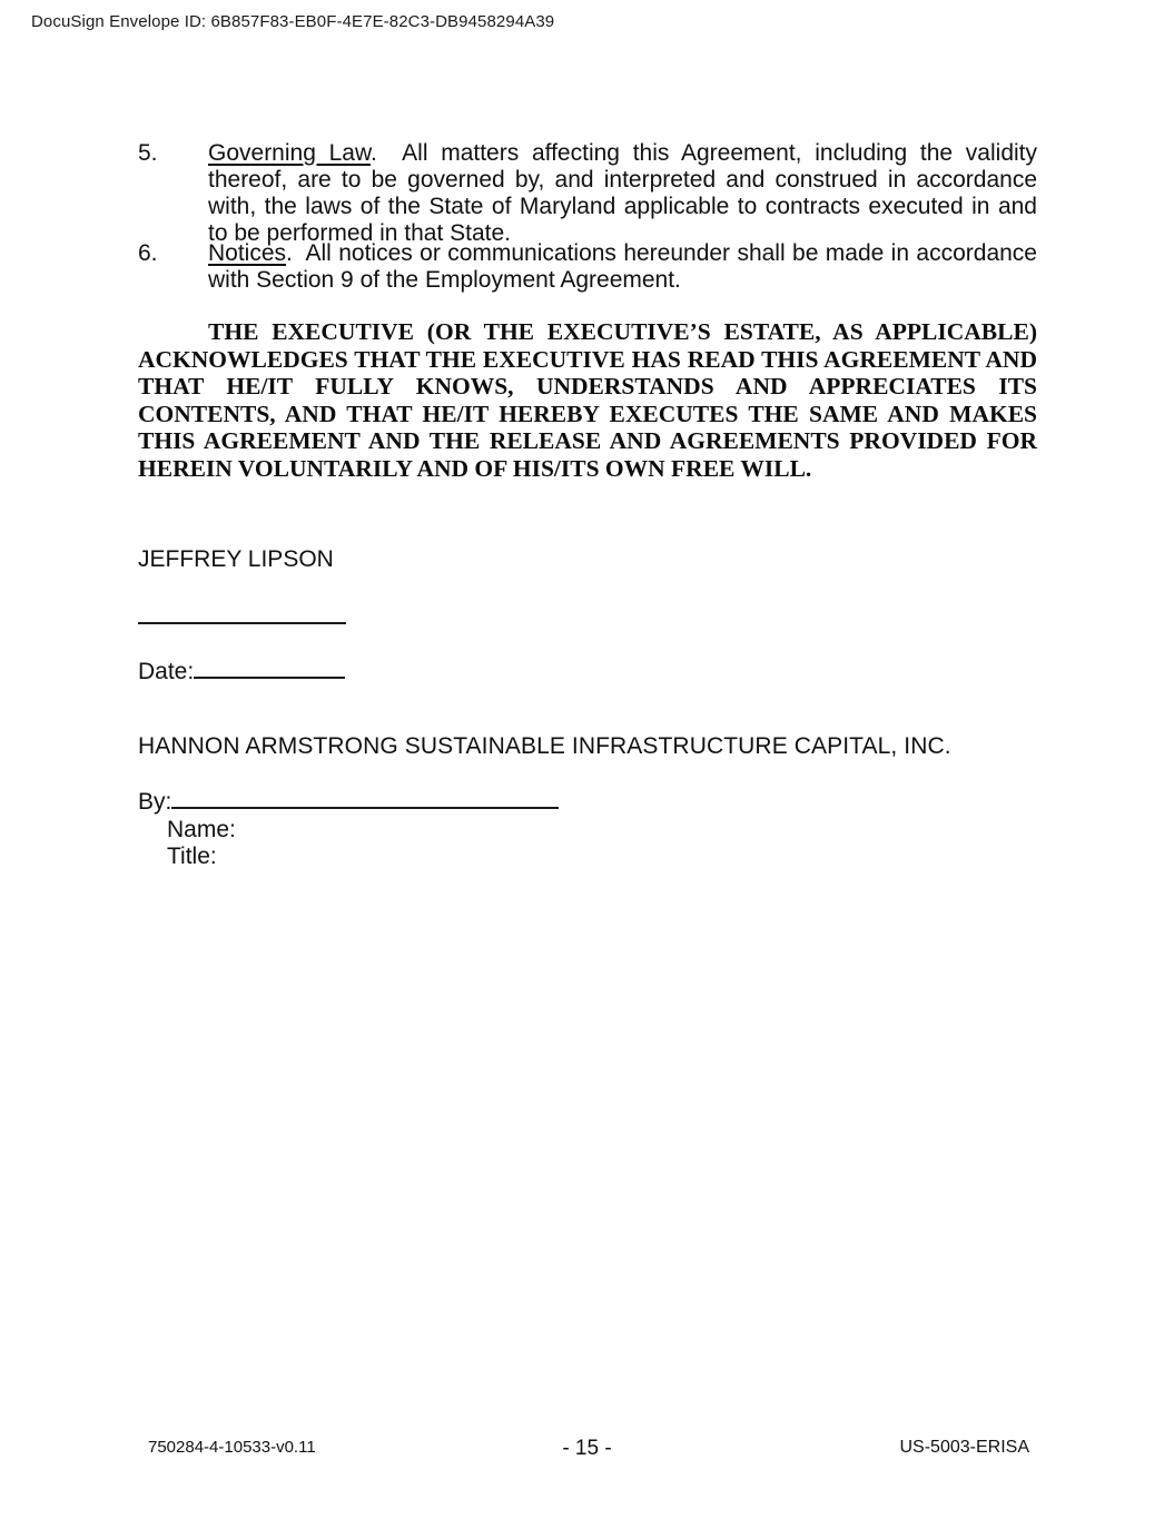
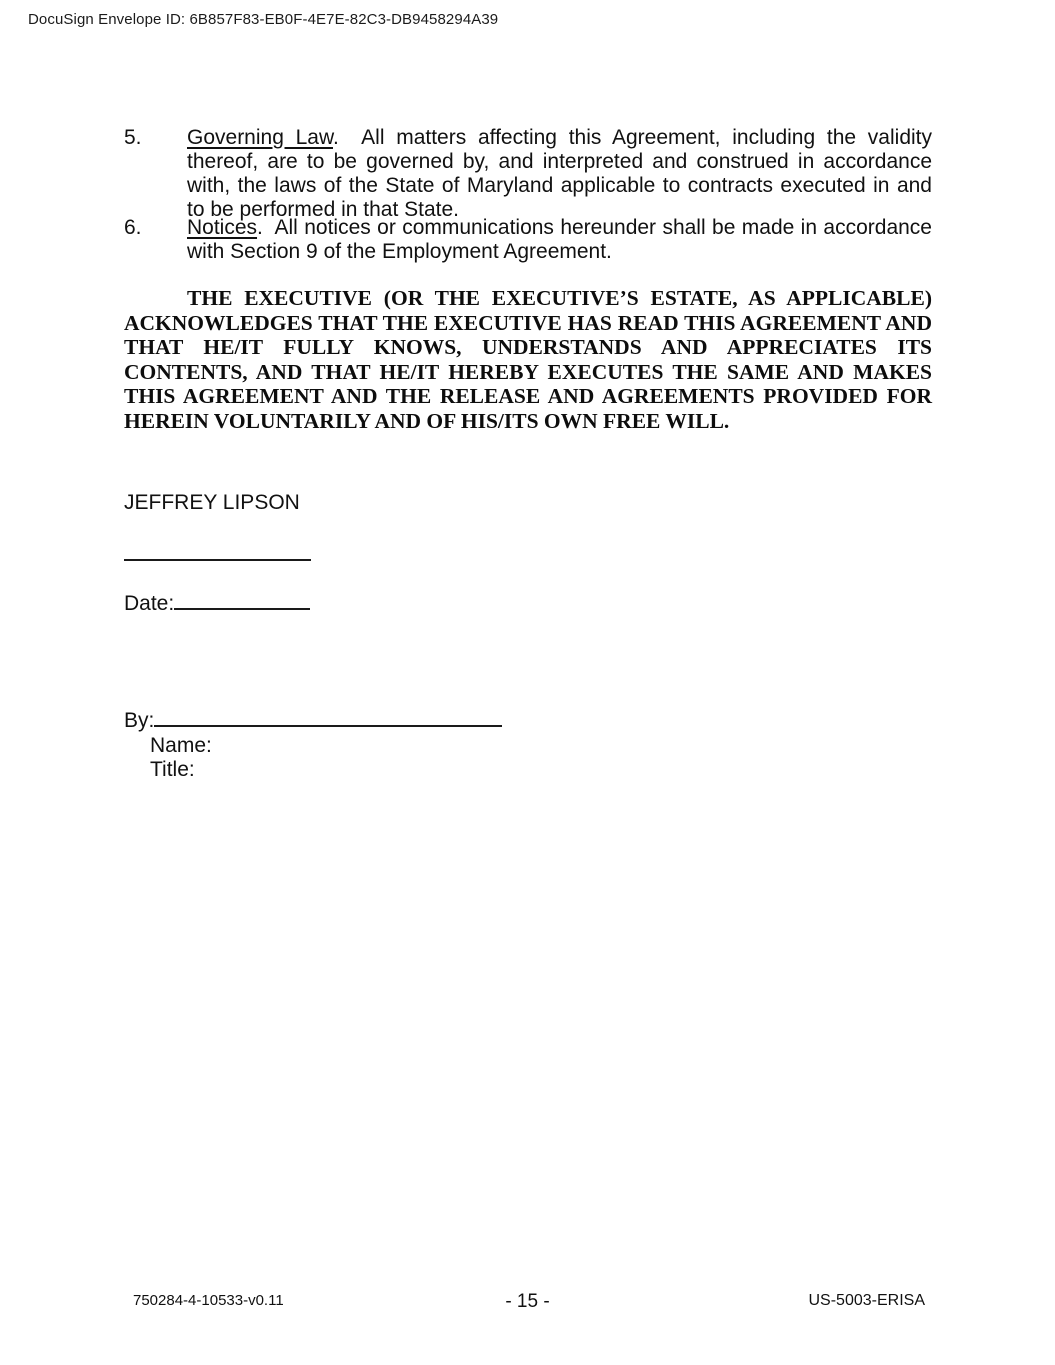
  DocuSign Envelope ID: 6B857F83-EB0F-4E7E-82C3-DB9458294A39
  5.
  Governing Law. All matters affecting this Agreement, including the validity thereof, are to be governed by, and interpreted and construed in accordance with, the laws of the State of Maryland applicable to contracts executed in and to be performed in that State.
  6.
  Notices. All notices or communications hereunder shall be made in accordance with Section 9 of the Employment Agreement.
  THE EXECUTIVE (OR THE EXECUTIVE’S ESTATE, AS APPLICABLE) ACKNOWLEDGES THAT THE EXECUTIVE HAS READ THIS AGREEMENT AND THAT HE/IT FULLY KNOWS, UNDERSTANDS AND APPRECIATES ITS CONTENTS, AND THAT HE/IT HEREBY EXECUTES THE SAME AND MAKES THIS AGREEMENT AND THE RELEASE AND AGREEMENTS PROVIDED FOR HEREIN VOLUNTARILY AND OF HIS/ITS OWN FREE WILL.
  JEFFREY LIPSON
  Date:
- HANNON ARMSTRONG SUSTAINABLE INFRASTRUCTURE CAPITAL, INC.
  By:
  Name:
  Title:
  750284-4-10533-v0.11
  - 15 -
  US-5003-ERISA
